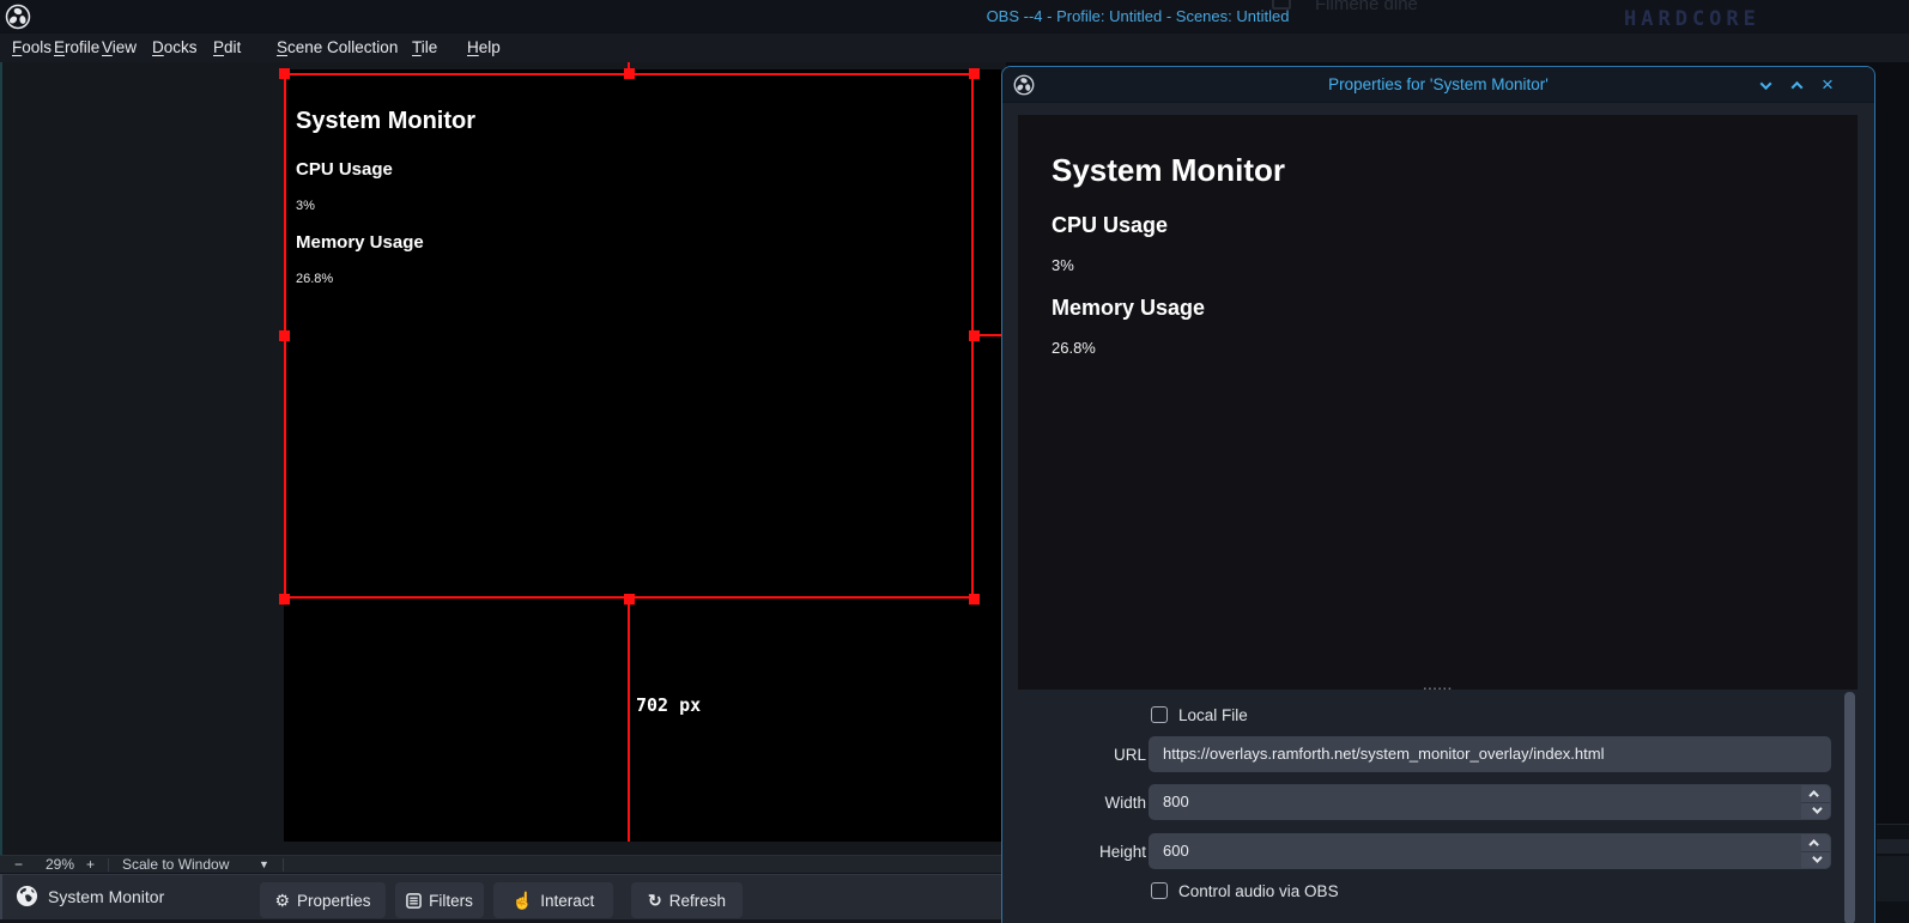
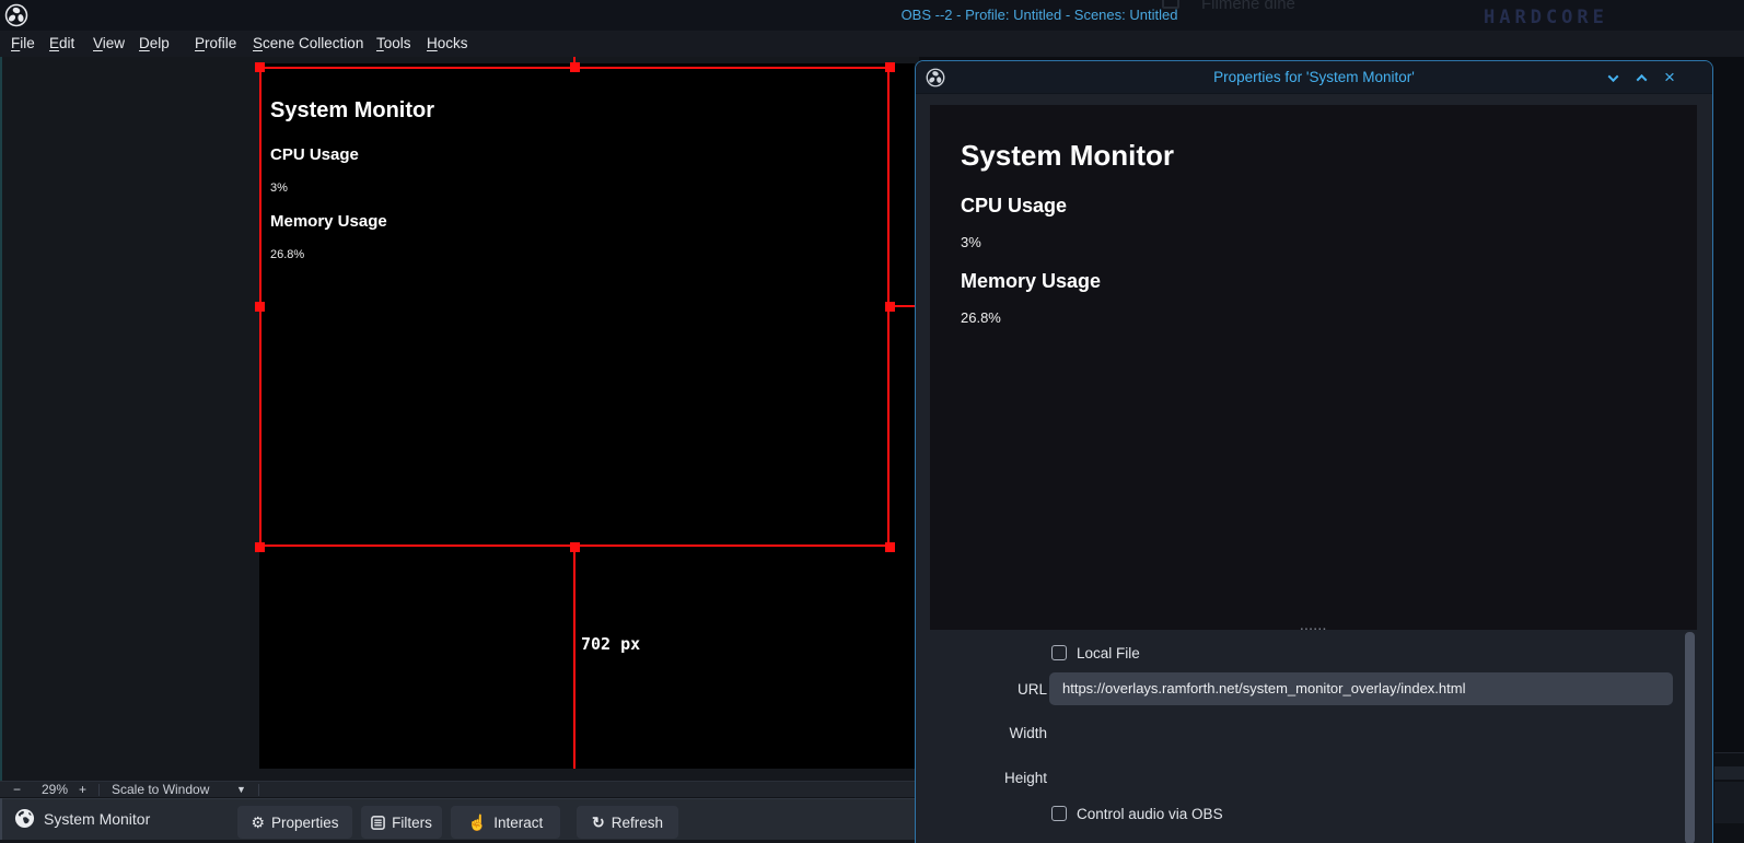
  Filmene dine
  HARDCORE
- OBS --4 - Profile: Untitled - Scenes: Untitled
+ OBS --2 - Profile: Untitled - Scenes: Untitled
- Fools
+ File
- Erofile
+ Edit
  View
- Docks
+ Delp
- Pdit
+ Profile
  Scene Collection
- Tile
+ Tools
- Help
+ Hocks
  System Monitor
  CPU Usage
  3%
  Memory Usage
  26.8%
  702 px
  −
  29%
  +
  Scale to Window
  ▼
  System Monitor
  ⚙
  Properties
  Filters
  ☝
  Interact
  ↻
  Refresh
  Properties for 'System Monitor'
  ×
  System Monitor
  CPU Usage
  3%
  Memory Usage
  26.8%
  Local File
  URL
  https://overlays.ramforth.net/system_monitor_overlay/index.html
  Width
- 800
  Height
- 600
  Control audio via OBS
